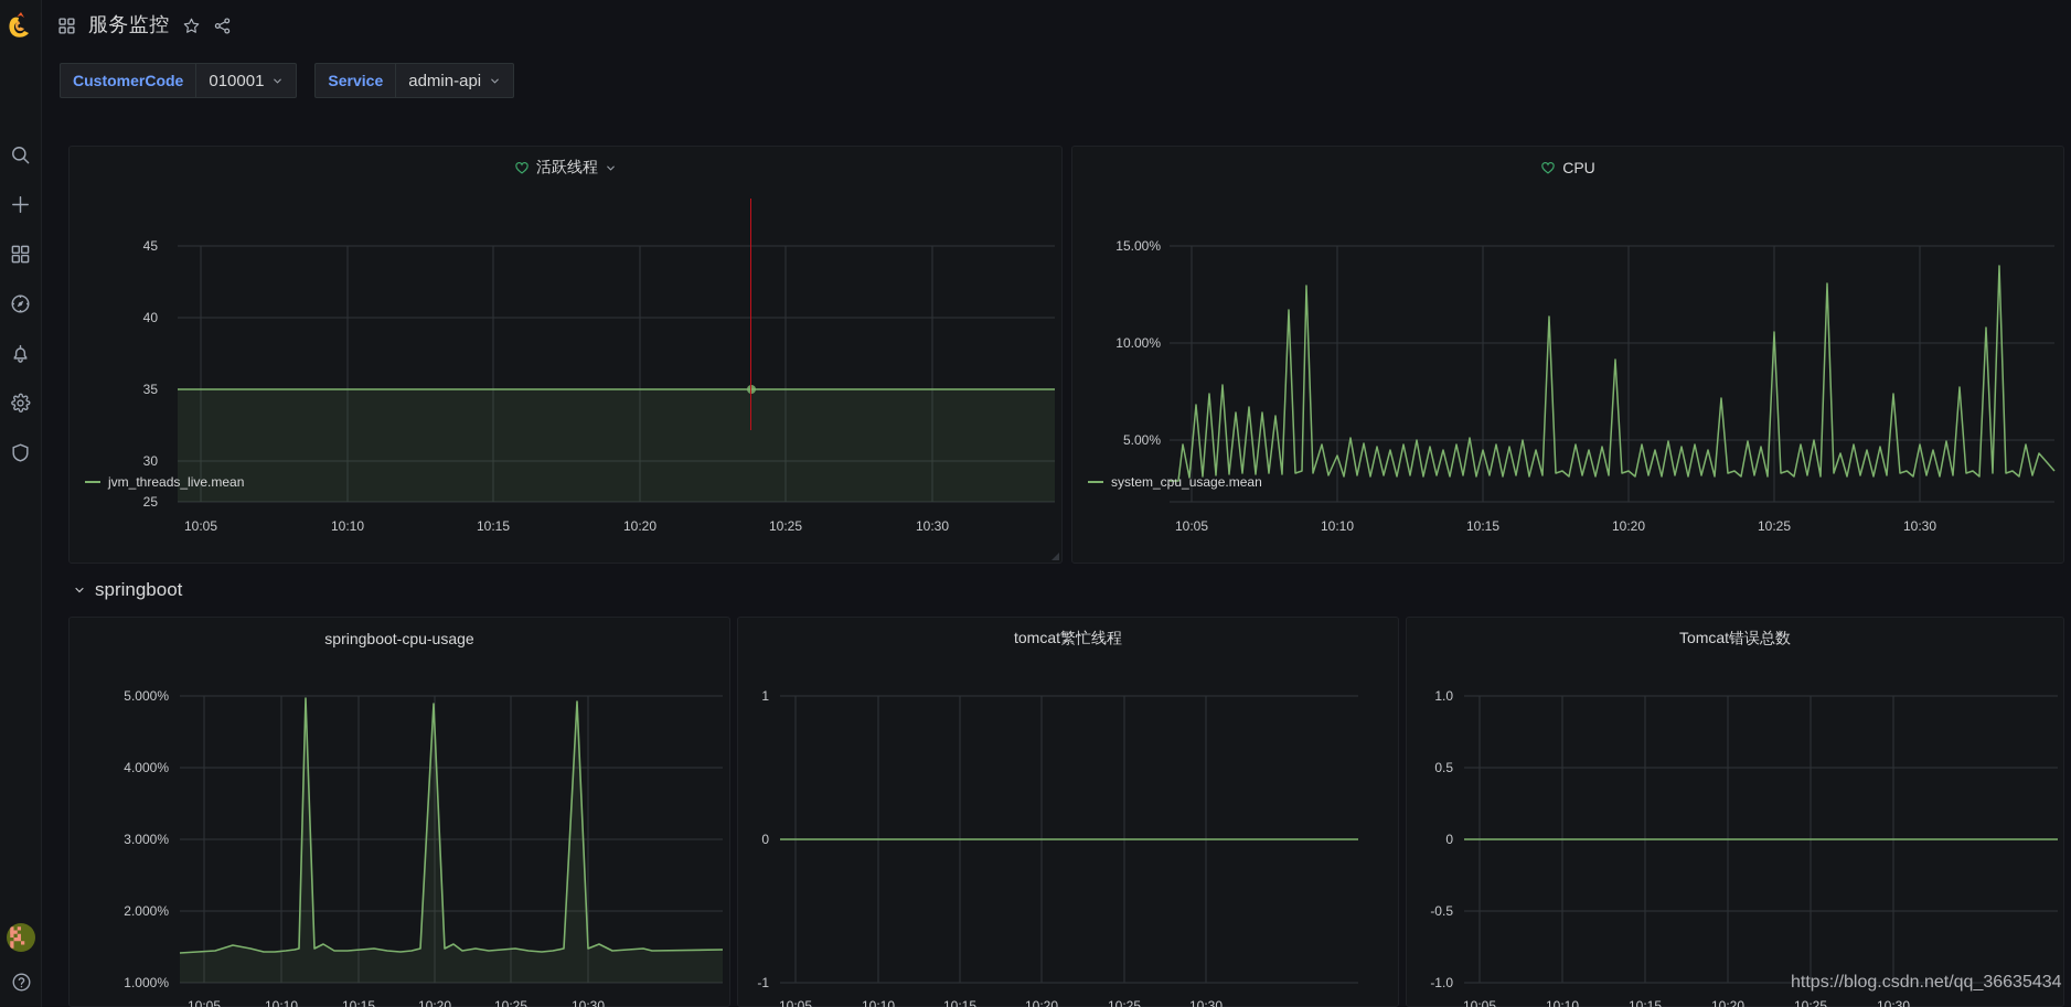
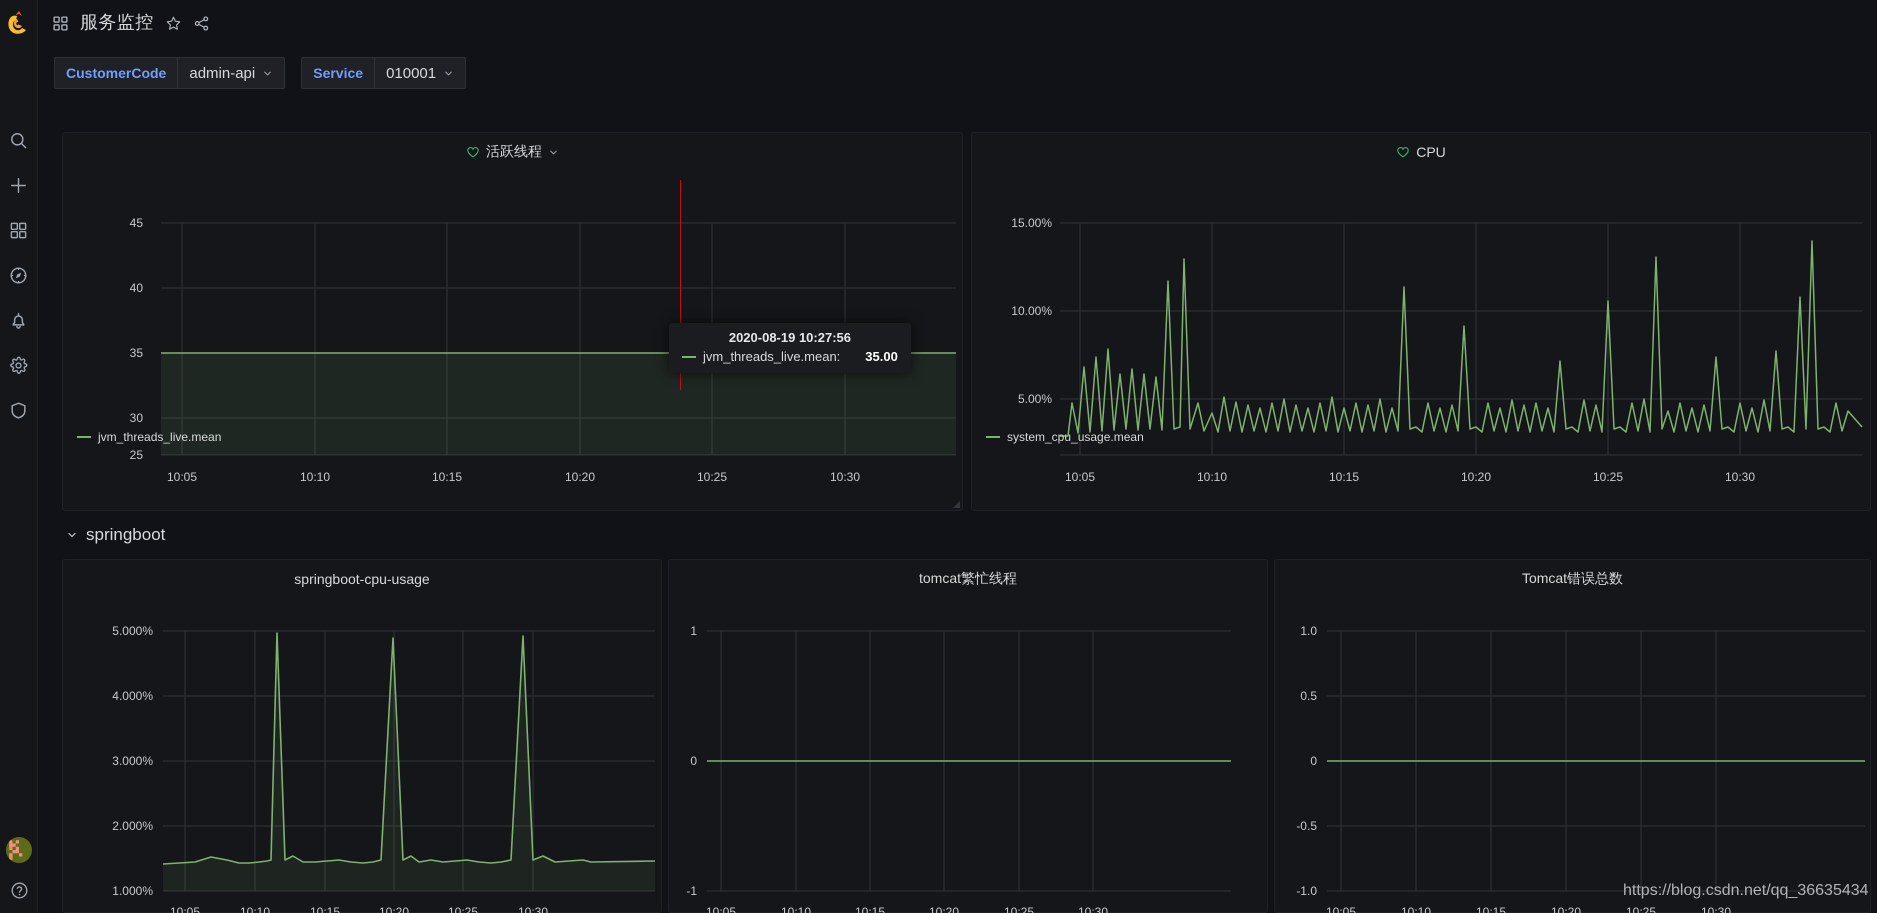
  服务监控
  CustomerCode
- 010001
+ admin-api
  Service
- admin-api
+ 010001
  活跃线程
  45
  40
  35
  30
  25
  10:05
  10:10
  10:15
  10:20
  10:25
  10:30
  jvm_threads_live.mean
  CPU
  15.00%
  10.00%
  5.00%
  10:05
  10:10
  10:15
  10:20
  10:25
  10:30
  system_cpu_usage.mean
+ 2020-08-19 10:27:56
+ jvm_threads_live.mean:
+ 35.00
  springboot
  springboot-cpu-usage
  5.000%
  4.000%
  3.000%
  2.000%
  1.000%
  10:05
  10:10
  10:15
  10:20
  10:25
  10:30
  tomcat繁忙线程
  1
  0
  -1
  10:05
  10:10
  10:15
  10:20
  10:25
  10:30
  Tomcat错误总数
  1.0
  0.5
  0
  -0.5
  -1.0
  10:05
  10:10
  10:15
  10:20
  10:25
  10:30
  https://blog.csdn.net/qq_36635434
